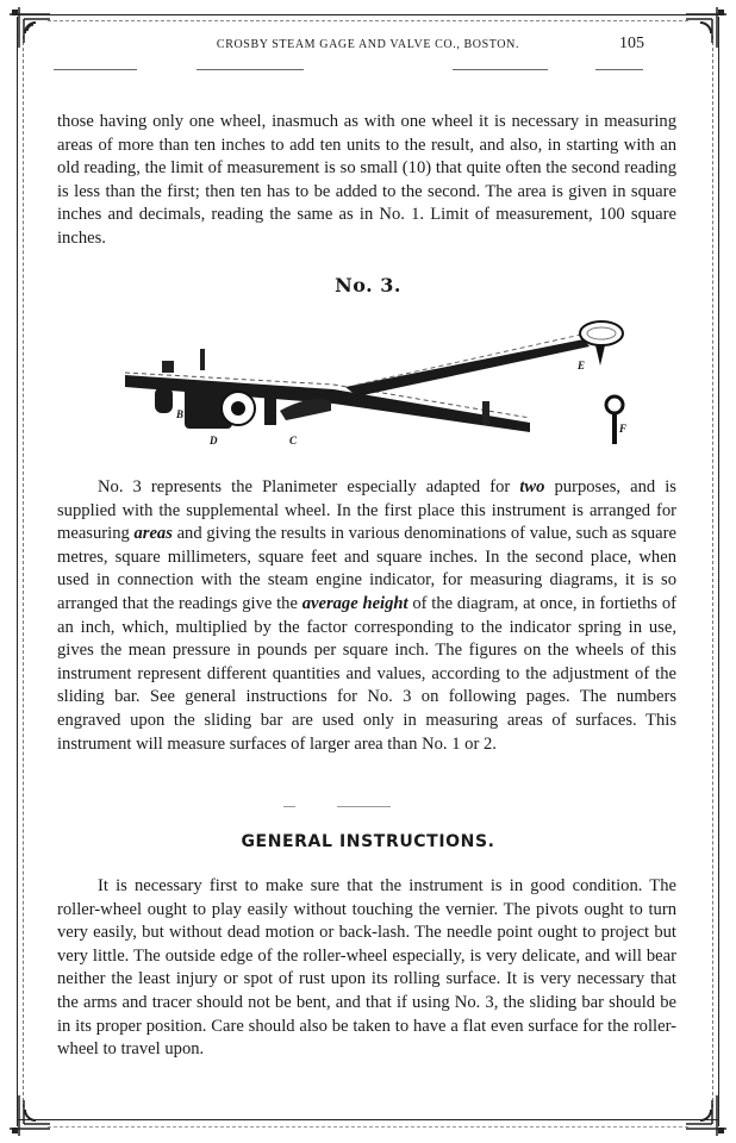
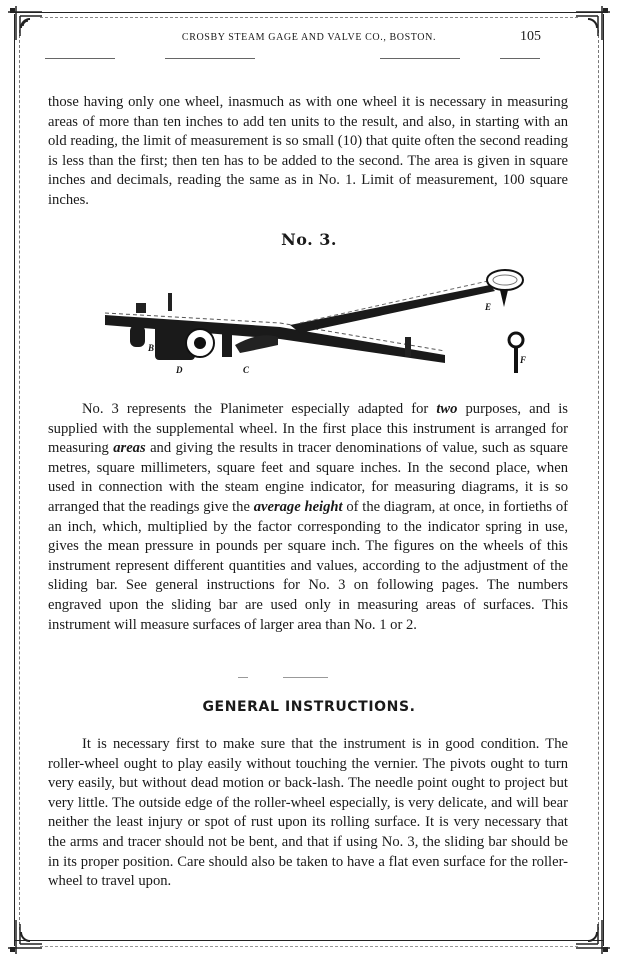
  CROSBY STEAM GAGE AND VALVE CO., BOSTON.
  105
  those having only one wheel, inasmuch as with one wheel it is necessary in measuring areas of more than ten inches to add ten units to the result, and also, in starting with an old reading, the limit of measurement is so small (10) that quite often the second reading is less than the first; then ten has to be added to the second. The area is given in square inches and decimals, reading the same as in No. 1. Limit of measurement, 100 square inches.
  No. 3.
  B
  D
  C
  E
  F
- No. 3 represents the Planimeter especially adapted for two purposes, and is supplied with the supplemental wheel. In the first place this instrument is arranged for measuring areas and giving the results in various denominations of value, such as square metres, square millimeters, square feet and square inches. In the second place, when used in connection with the steam engine indicator, for measuring diagrams, it is so arranged that the readings give the average height of the diagram, at once, in fortieths of an inch, which, multiplied by the factor corresponding to the indicator spring in use, gives the mean pressure in pounds per square inch. The figures on the wheels of this instrument represent different quantities and values, according to the adjustment of the sliding bar. See general instructions for No. 3 on following pages. The numbers engraved upon the sliding bar are used only in measuring areas of surfaces. This instrument will measure surfaces of larger area than No. 1 or 2.
+ No. 3 represents the Planimeter especially adapted for two purposes, and is supplied with the supplemental wheel. In the first place this instrument is arranged for measuring areas and giving the results in tracer denominations of value, such as square metres, square millimeters, square feet and square inches. In the second place, when used in connection with the steam engine indicator, for measuring diagrams, it is so arranged that the readings give the average height of the diagram, at once, in fortieths of an inch, which, multiplied by the factor corresponding to the indicator spring in use, gives the mean pressure in pounds per square inch. The figures on the wheels of this instrument represent different quantities and values, according to the adjustment of the sliding bar. See general instructions for No. 3 on following pages. The numbers engraved upon the sliding bar are used only in measuring areas of surfaces. This instrument will measure surfaces of larger area than No. 1 or 2.
  GENERAL INSTRUCTIONS.
  It is necessary first to make sure that the instrument is in good condition. The roller-wheel ought to play easily without touching the vernier. The pivots ought to turn very easily, but without dead motion or back-lash. The needle point ought to project but very little. The outside edge of the roller-wheel especially, is very delicate, and will bear neither the least injury or spot of rust upon its rolling surface. It is very necessary that the arms and tracer should not be bent, and that if using No. 3, the sliding bar should be in its proper position. Care should also be taken to have a flat even surface for the roller-wheel to travel upon.
